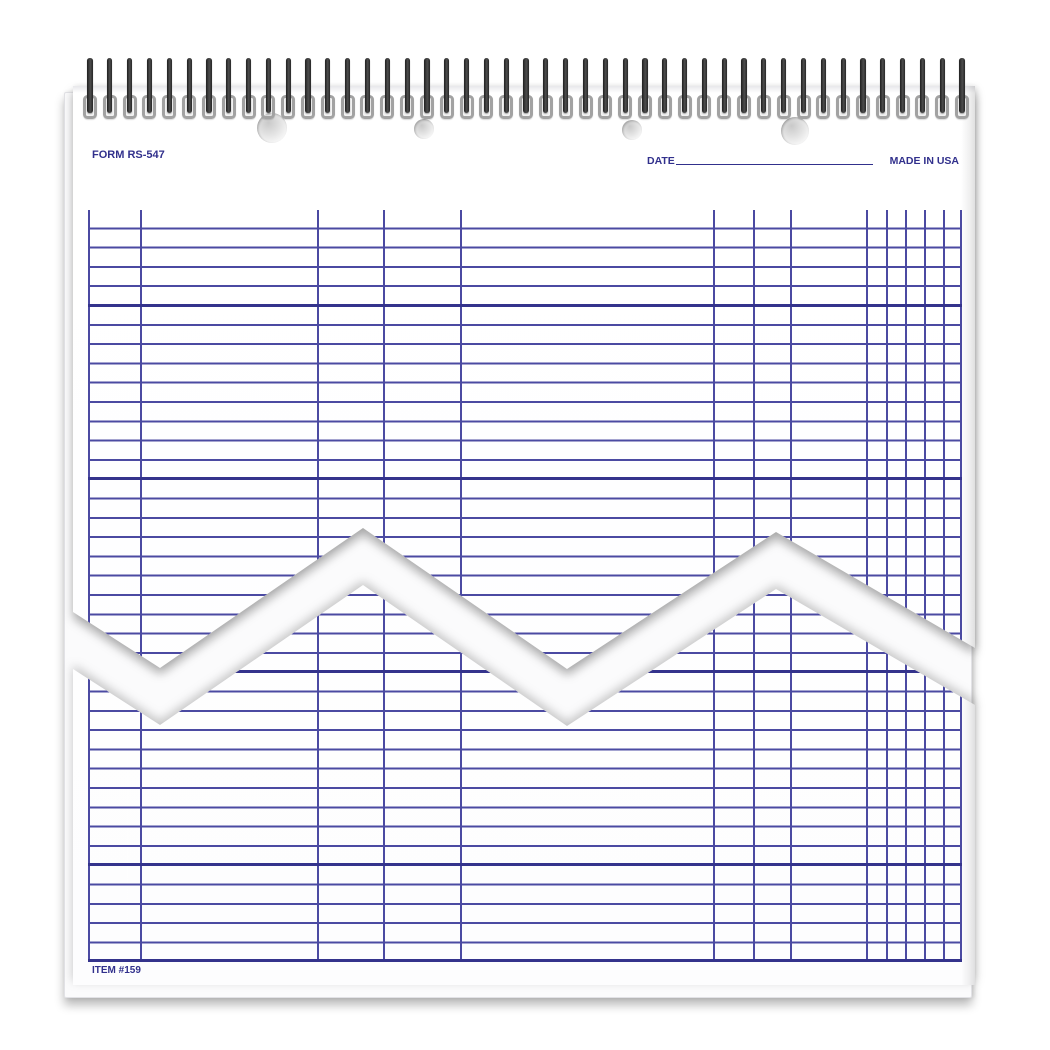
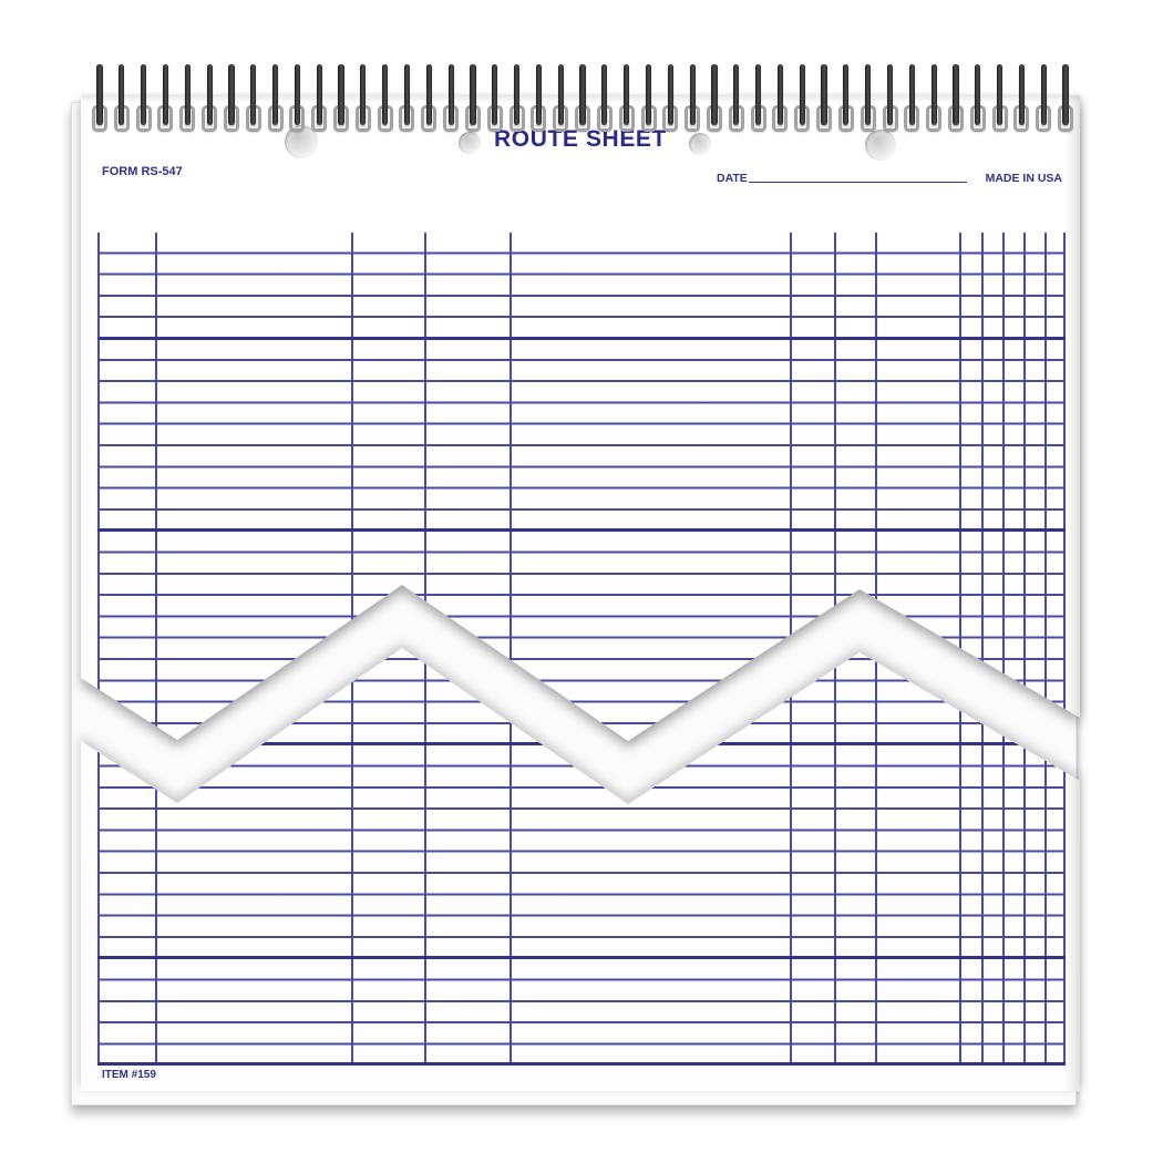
+ ROUTE SHEET
  FORM RS-547
  DATE
  MADE IN USA
  ITEM #159
